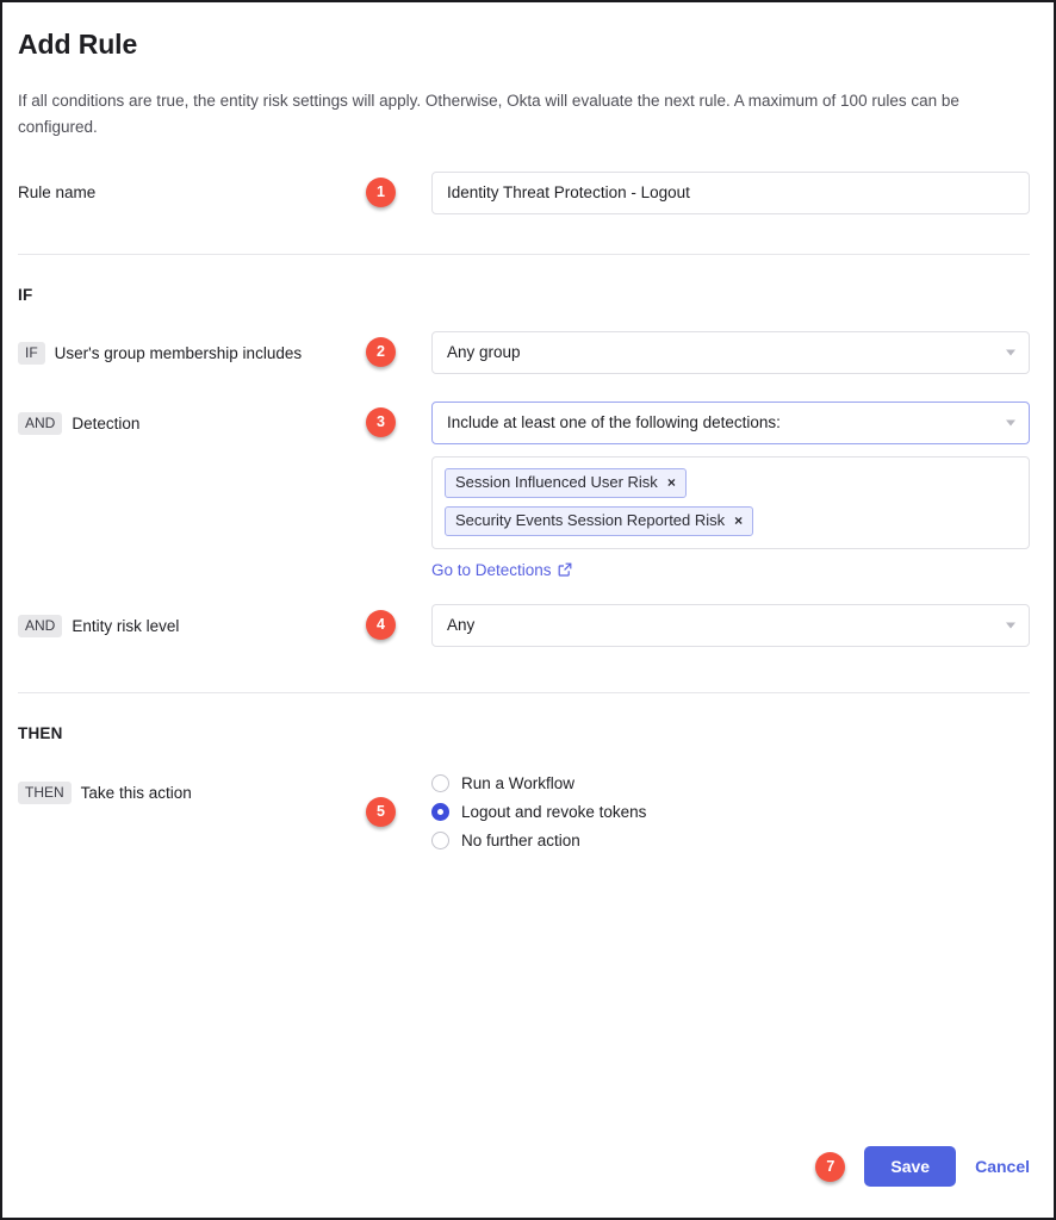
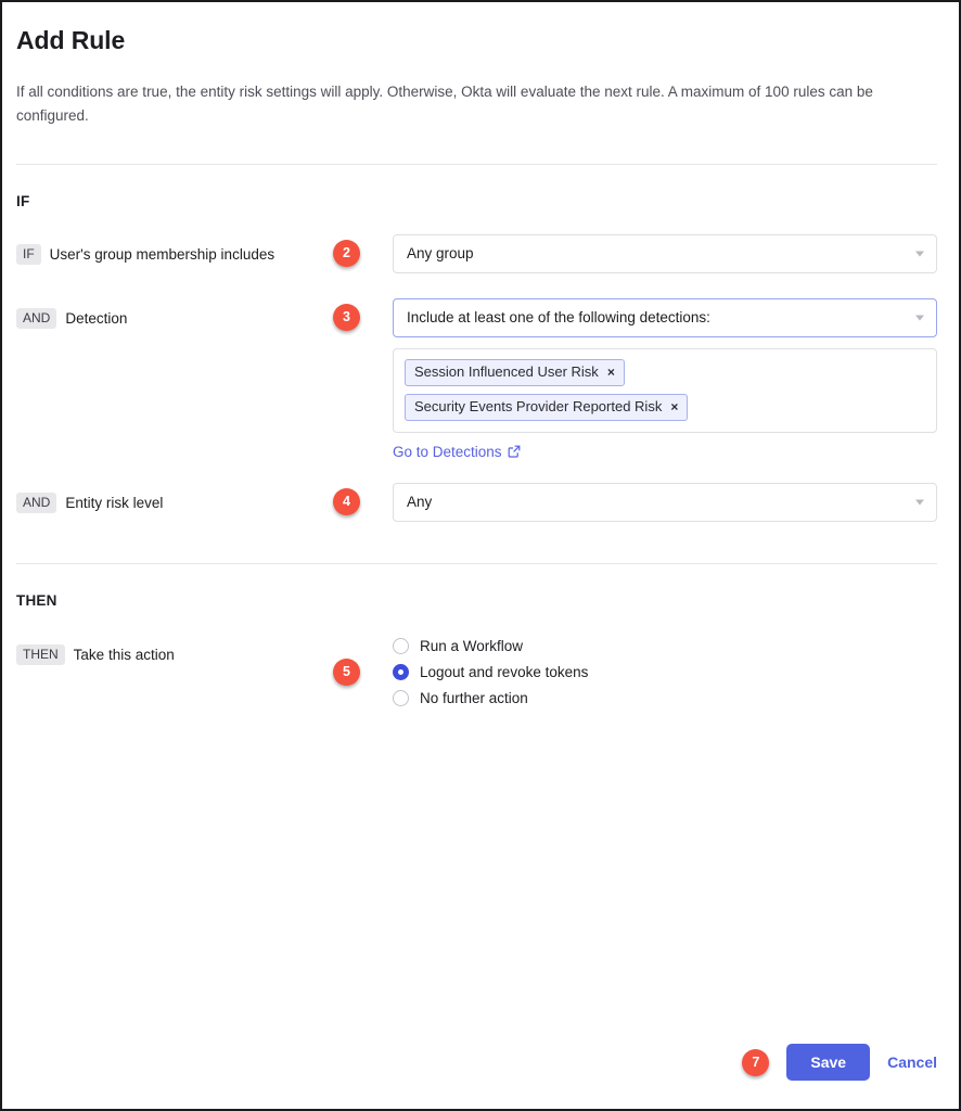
  Add Rule
  If all conditions are true, the entity risk settings will apply. Otherwise, Okta will evaluate the next rule. A maximum of 100 rules can be configured.
- Rule name
- 1
- Identity Threat Protection - Logout
  IF
  IF
  User's group membership includes
  2
  Any group
  AND
  Detection
  3
  Include at least one of the following detections:
  Session Influenced User Risk
  ×
- Security Events Session Reported Risk
+ Security Events Provider Reported Risk
  ×
  Go to Detections
  AND
  Entity risk level
  4
  Any
  THEN
  THEN
  Take this action
  5
  Run a Workflow
  Logout and revoke tokens
  No further action
  7
  Save
  Cancel
